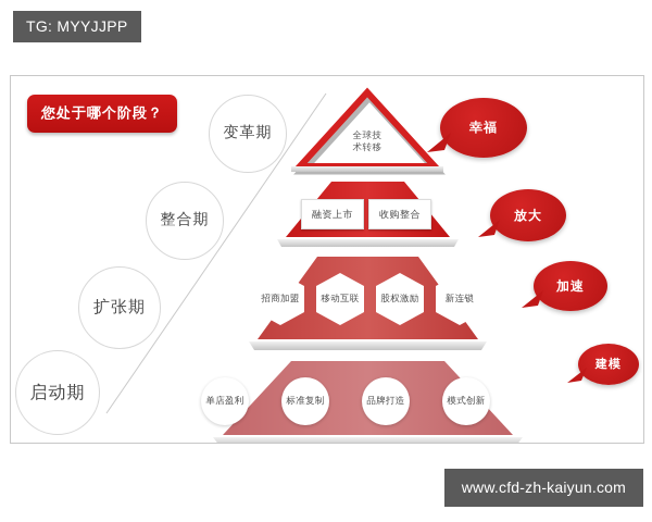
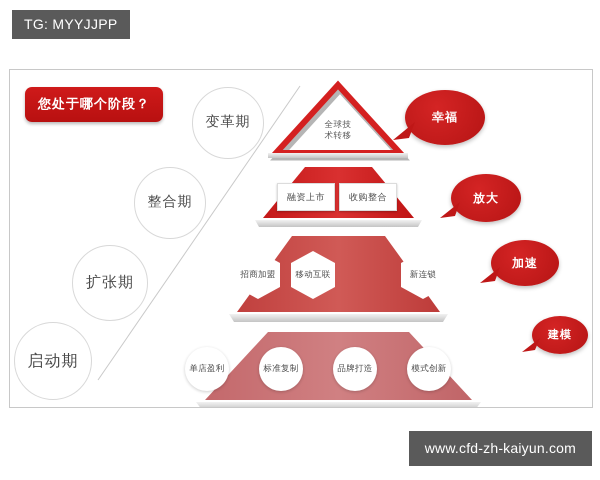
  TG: MYYJJPP
  您处于哪个阶段？
  变革期
  整合期
  扩张期
  启动期
  全球技
  术转移
  融资上市
  收购整合
  招商加盟
  移动互联
- 股权激励
  新连锁
  单店盈利
  标准复制
  品牌打造
  模式创新
  幸福
  放大
  加速
  建模
  www.cfd-zh-kaiyun.com
